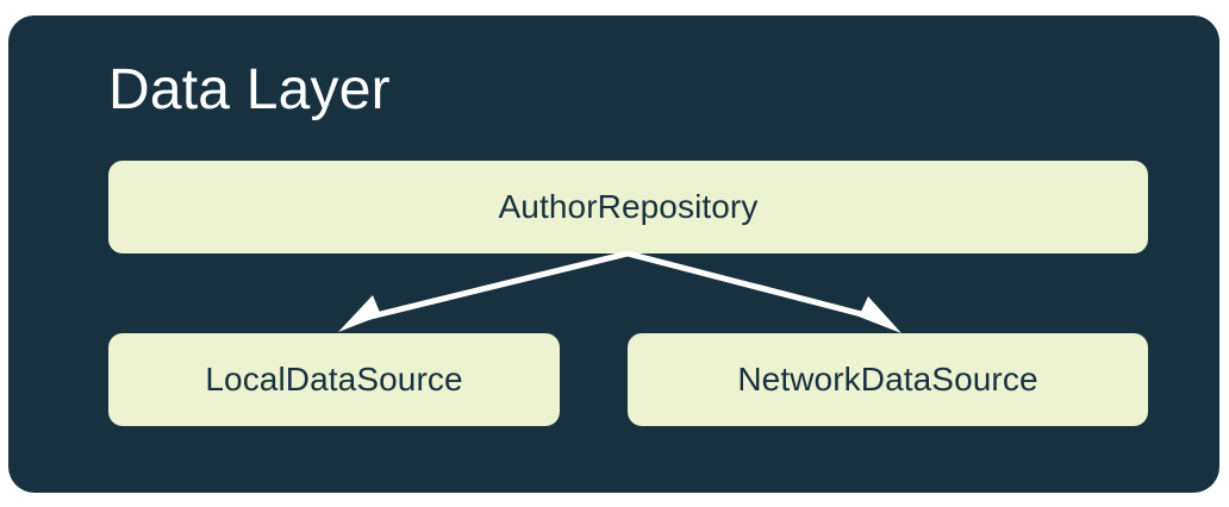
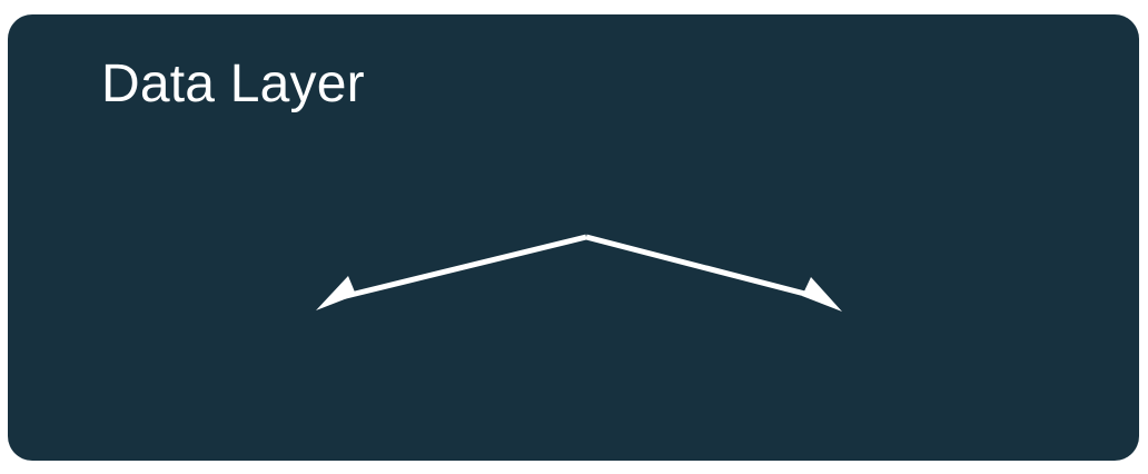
  Data Layer
- AuthorRepository
- LocalDataSource
- NetworkDataSource
